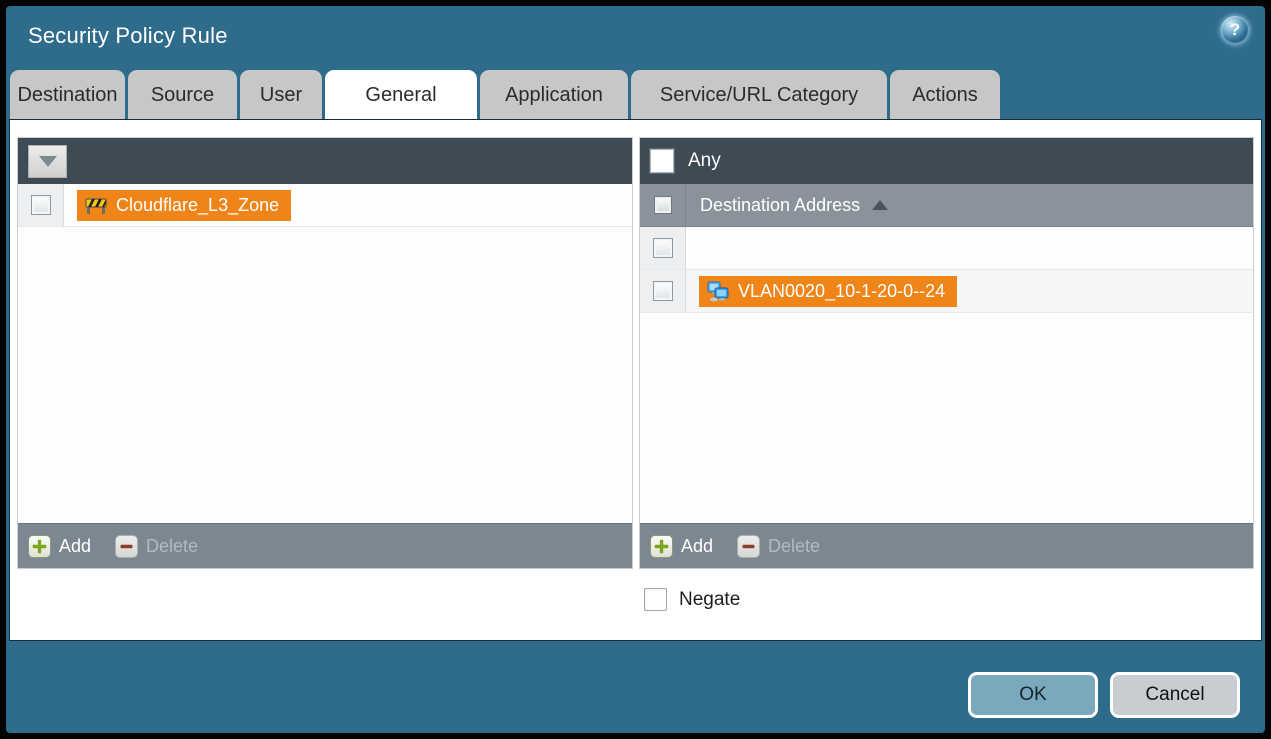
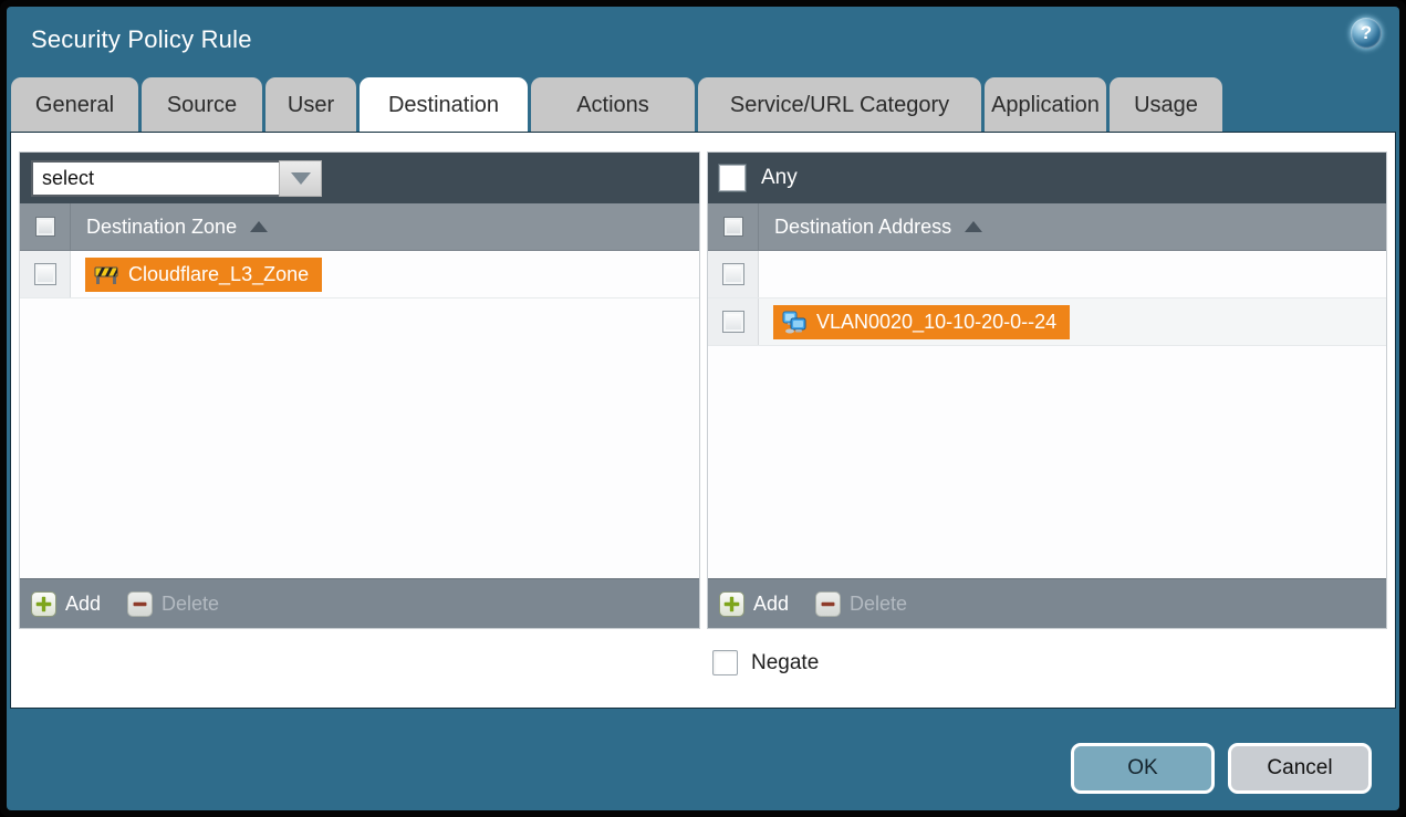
  Security Policy Rule
  ?
- Destination
+ General
  Source
  User
- General
+ Destination
- Application
+ Actions
  Service/URL Category
- Actions
+ Application
+ Usage
+ select
+ Destination Zone
  Cloudflare_L3_Zone
  Add
  Delete
  Any
  Destination Address
- VLAN0020_10-1-20-0--24
+ VLAN0020_10-10-20-0--24
  Add
  Delete
  Negate
  OK
  Cancel
